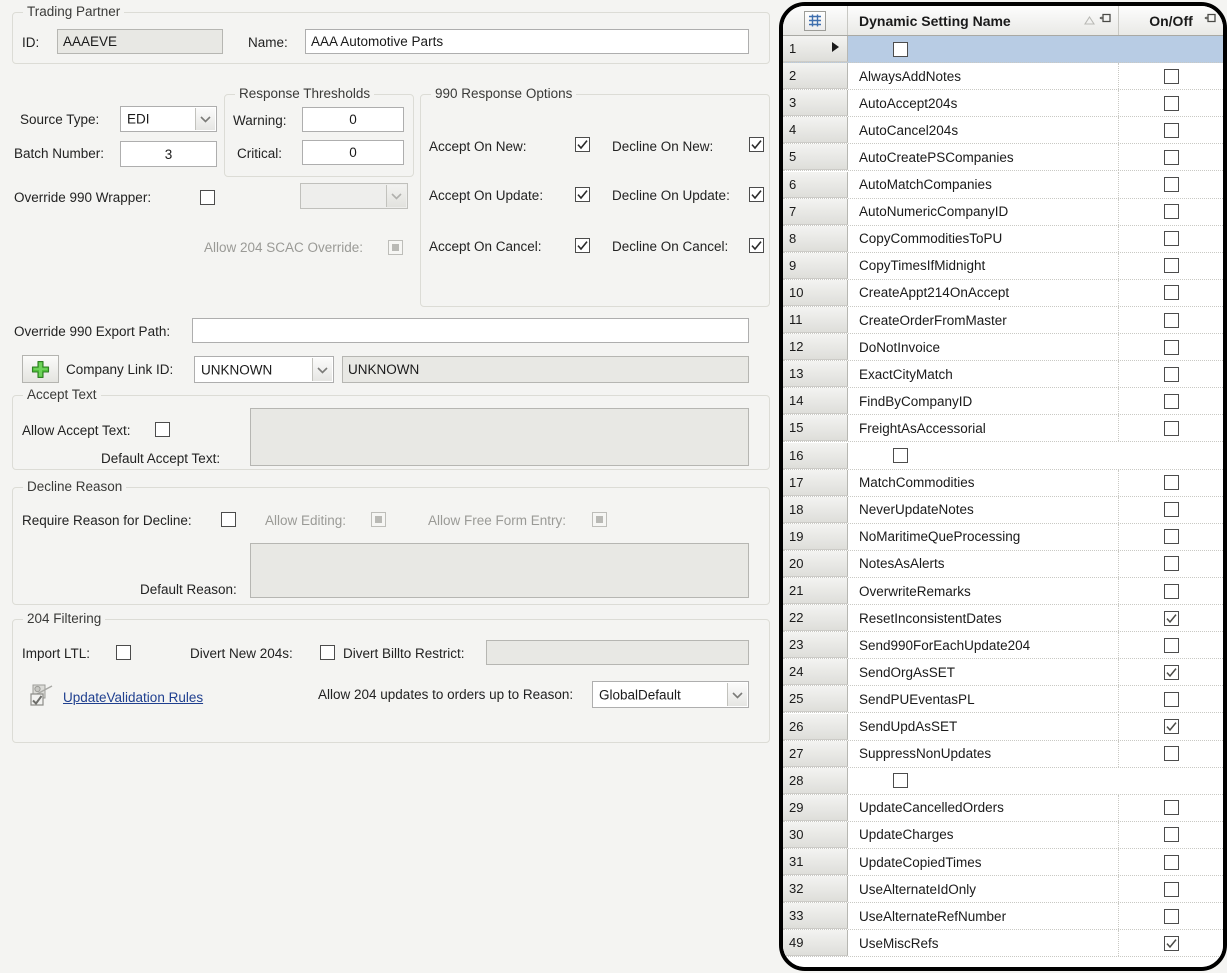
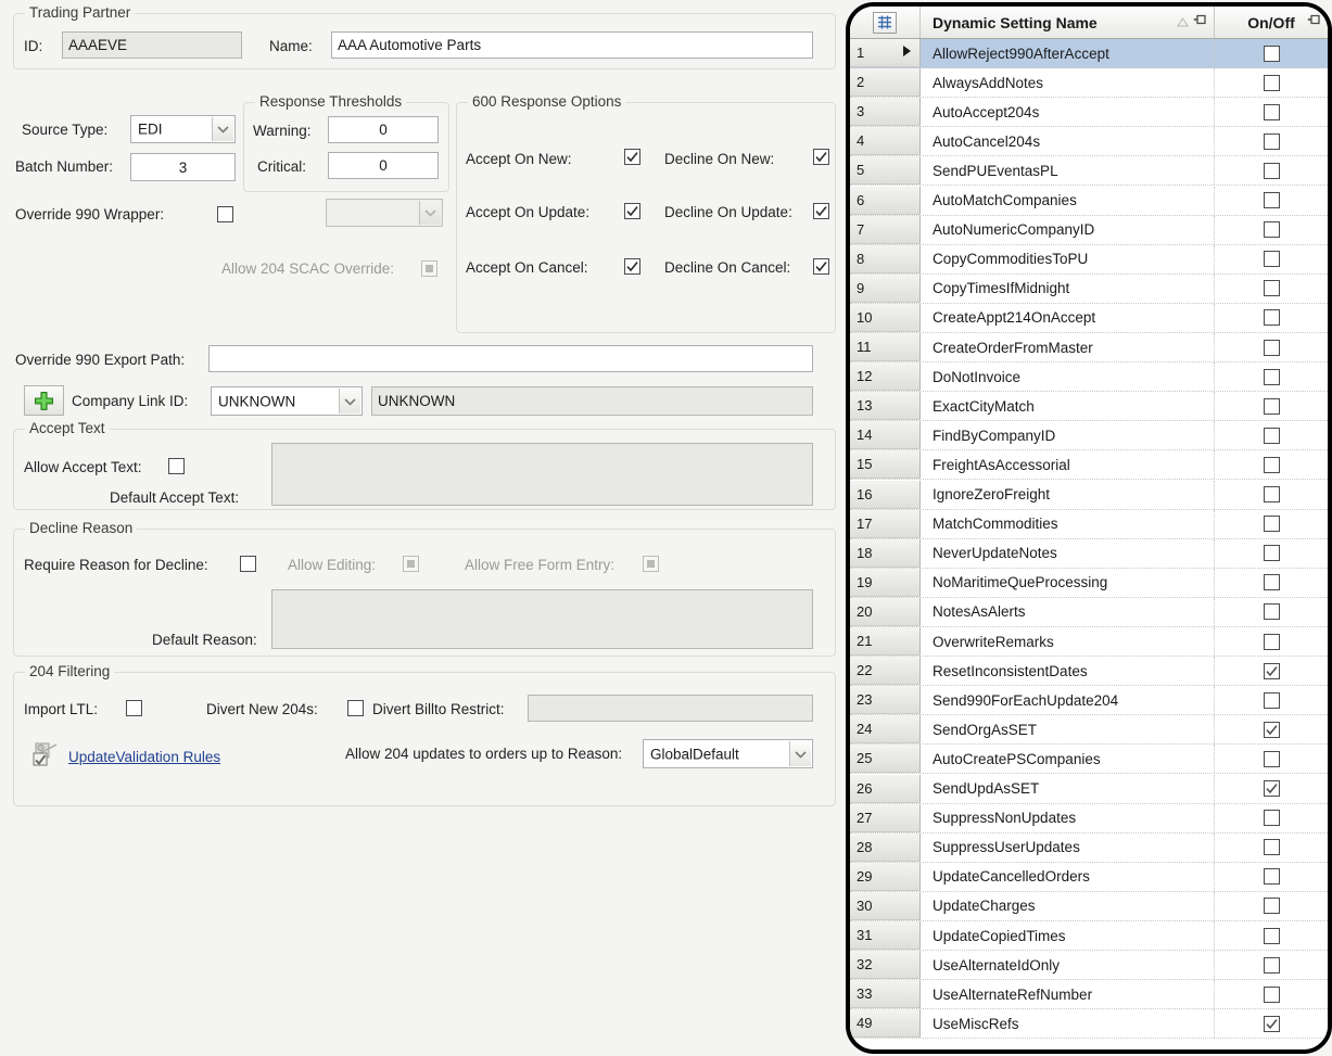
  Trading Partner
  ID:
  AAAEVE
  Name:
  AAA Automotive Parts
  Source Type:
  EDI
  Batch Number:
  3
  Response Thresholds
  Warning:
  0
  Critical:
  0
- 990 Response Options
+ 600 Response Options
  Accept On New:
  Decline On New:
  Accept On Update:
  Decline On Update:
  Accept On Cancel:
  Decline On Cancel:
  Override 990 Wrapper:
  Allow 204 SCAC Override:
  Override 990 Export Path:
  Company Link ID:
  UNKNOWN
  UNKNOWN
  Accept Text
  Allow Accept Text:
  Default Accept Text:
  Decline Reason
  Require Reason for Decline:
  Allow Editing:
  Allow Free Form Entry:
  Default Reason:
  204 Filtering
  Import LTL:
  Divert New 204s:
  Divert Billto Restrict:
  UpdateValidation Rules
  Allow 204 updates to orders up to Reason:
  GlobalDefault
  Dynamic Setting Name
  On/Off
  1
+ AllowReject990AfterAccept
  2
  AlwaysAddNotes
  3
  AutoAccept204s
  4
  AutoCancel204s
  5
- AutoCreatePSCompanies
+ SendPUEventasPL
  6
  AutoMatchCompanies
  7
  AutoNumericCompanyID
  8
  CopyCommoditiesToPU
  9
  CopyTimesIfMidnight
  10
  CreateAppt214OnAccept
  11
  CreateOrderFromMaster
  12
  DoNotInvoice
  13
  ExactCityMatch
  14
  FindByCompanyID
  15
  FreightAsAccessorial
  16
+ IgnoreZeroFreight
  17
  MatchCommodities
  18
  NeverUpdateNotes
  19
  NoMaritimeQueProcessing
  20
  NotesAsAlerts
  21
  OverwriteRemarks
  22
  ResetInconsistentDates
  23
  Send990ForEachUpdate204
  24
  SendOrgAsSET
  25
- SendPUEventasPL
+ AutoCreatePSCompanies
  26
  SendUpdAsSET
  27
  SuppressNonUpdates
  28
+ SuppressUserUpdates
  29
  UpdateCancelledOrders
  30
  UpdateCharges
  31
  UpdateCopiedTimes
  32
  UseAlternateIdOnly
  33
  UseAlternateRefNumber
  49
  UseMiscRefs
